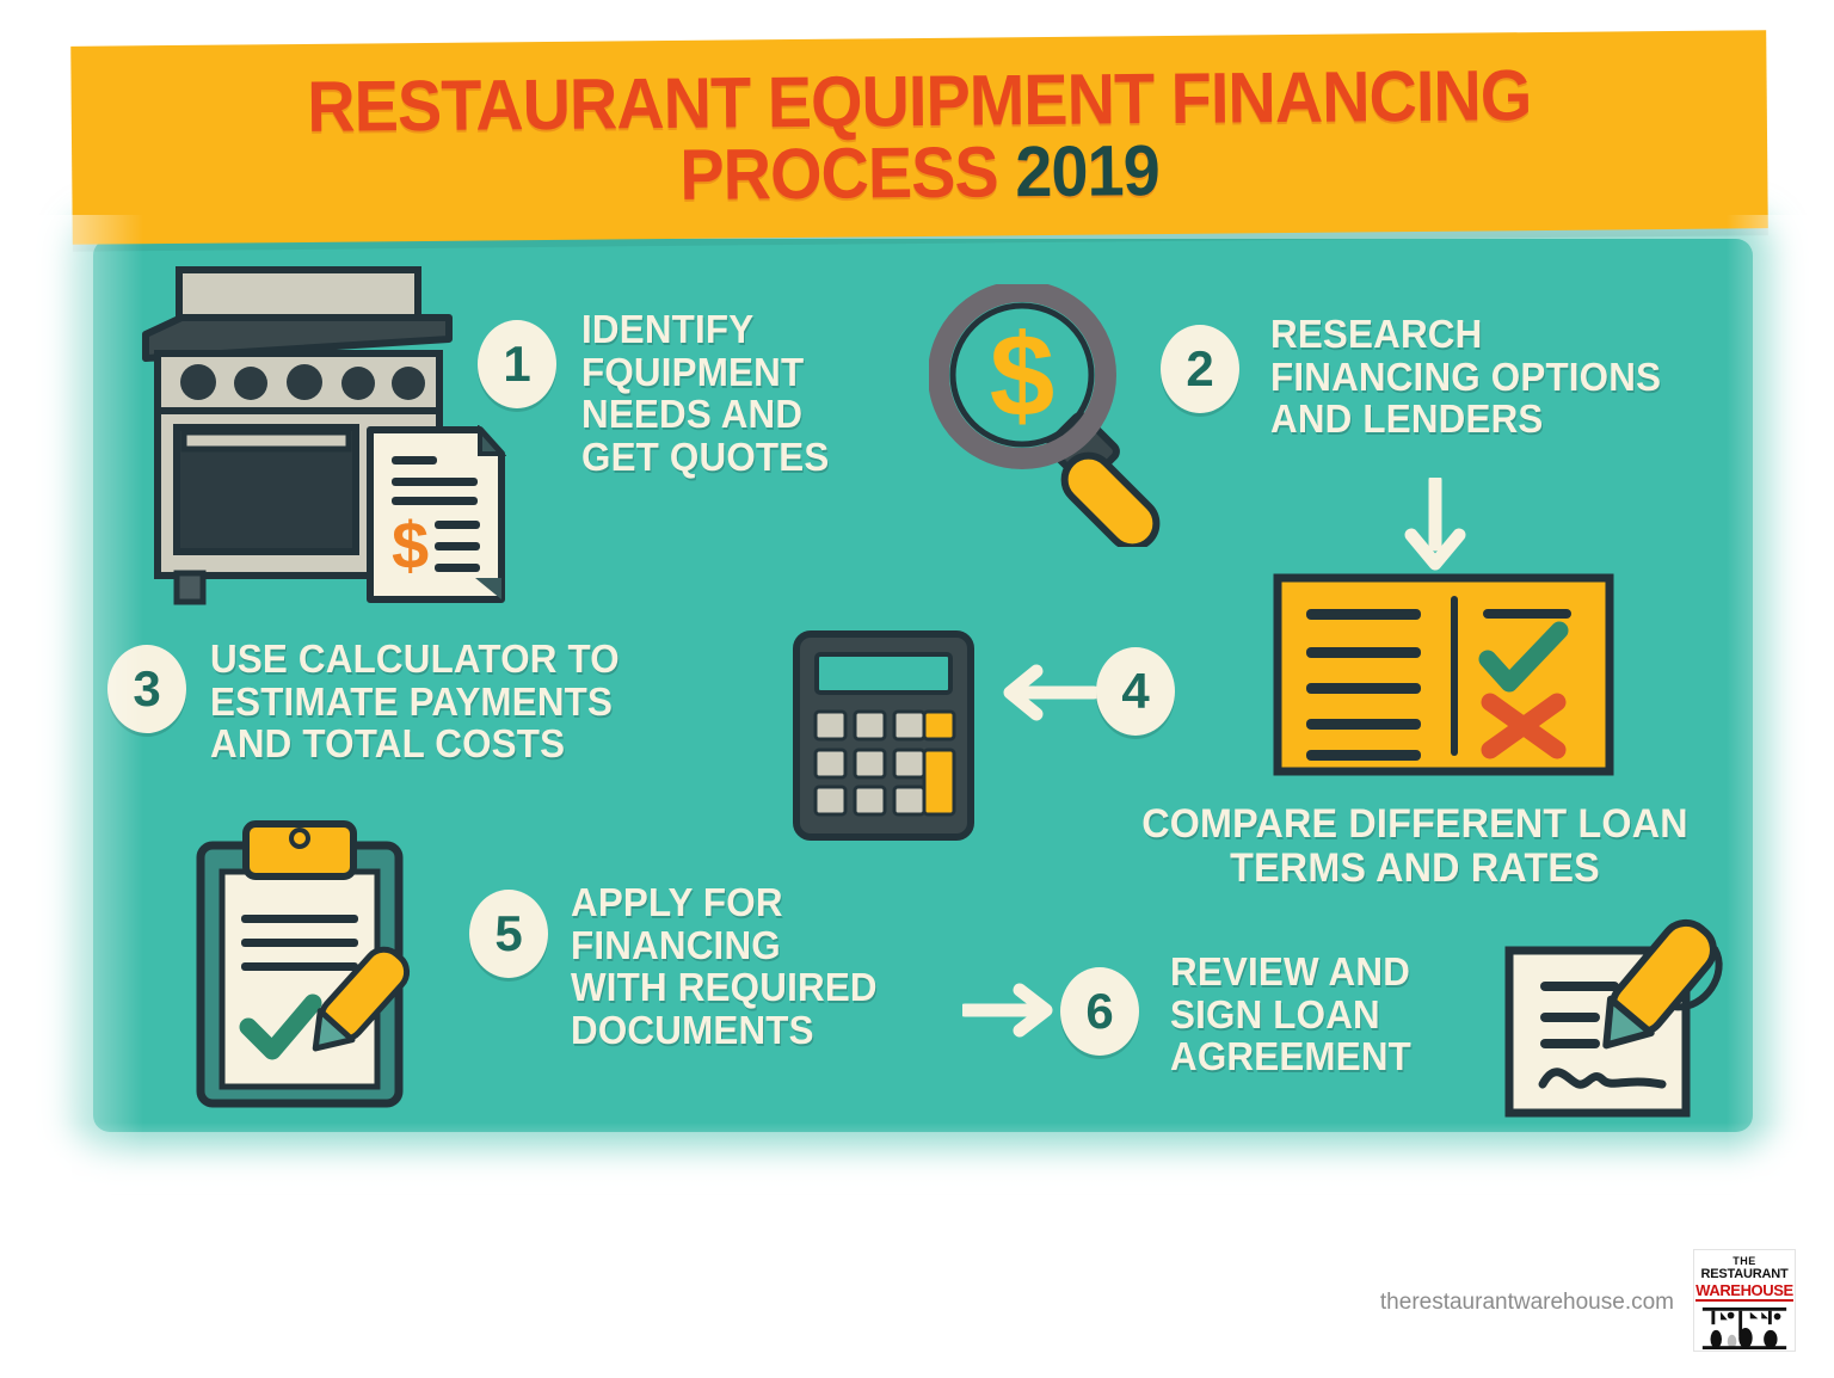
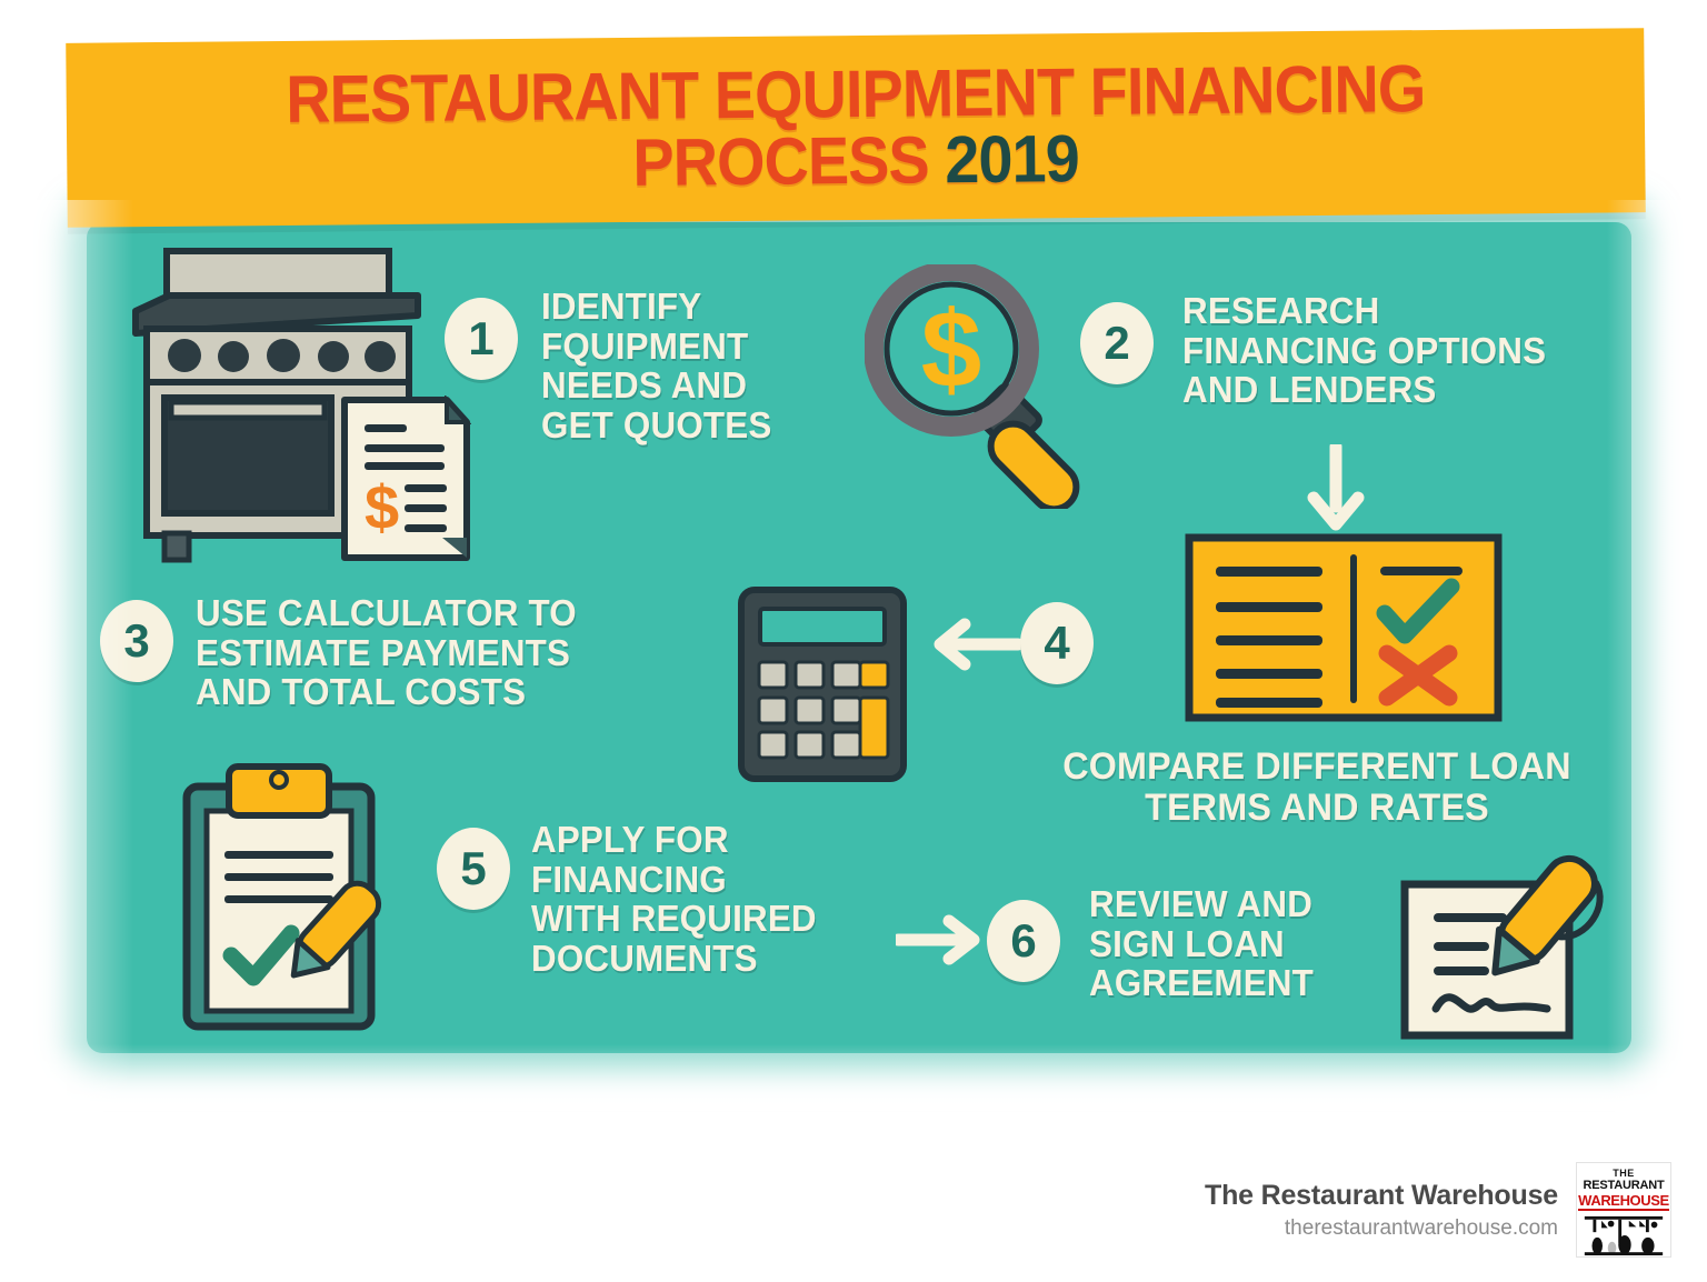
  RESTAURANT EQUIPMENT FINANCING
  PROCESS 2019
+ The Restaurant Warehouse
  therestaurantwarehouse.com
  THE
  RESTAURANT
  WAREHOUSE
